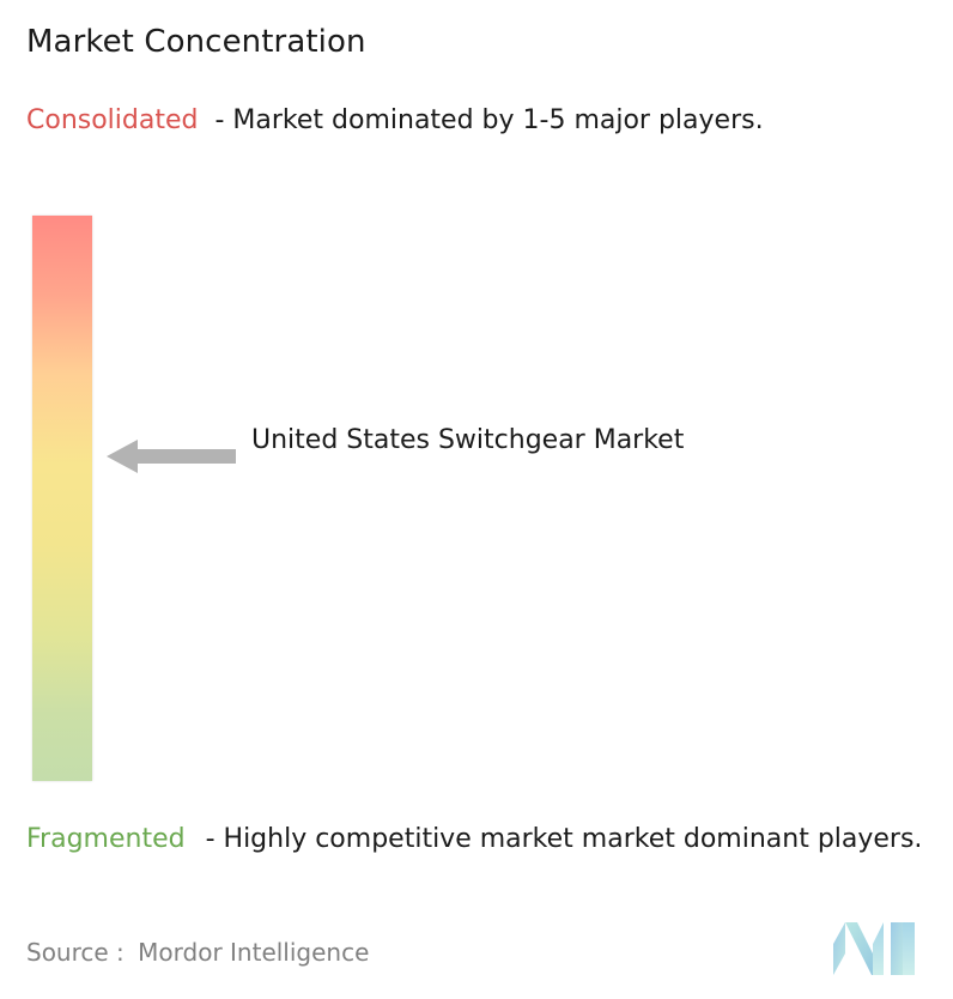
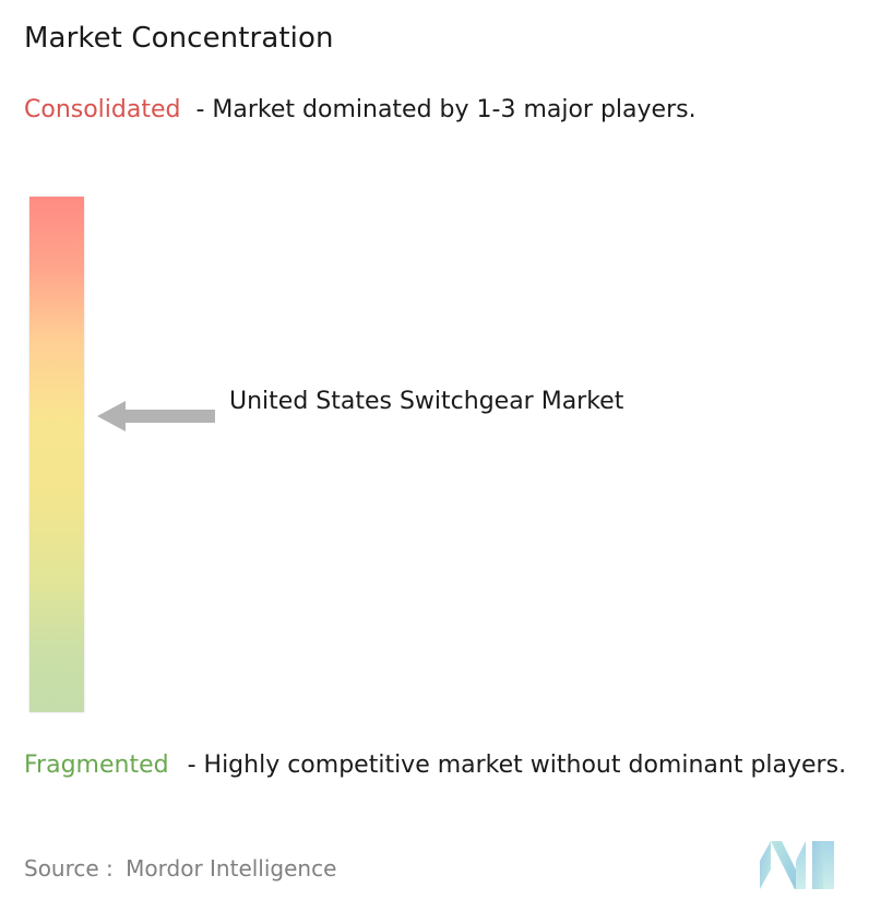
  Market Concentration
- Consolidated - Market dominated by 1-5 major players.
+ Consolidated - Market dominated by 1-3 major players.
  United States Switchgear Market
- Fragmented - Highly competitive market market dominant players.
+ Fragmented - Highly competitive market without dominant players.
  Source : Mordor Intelligence
